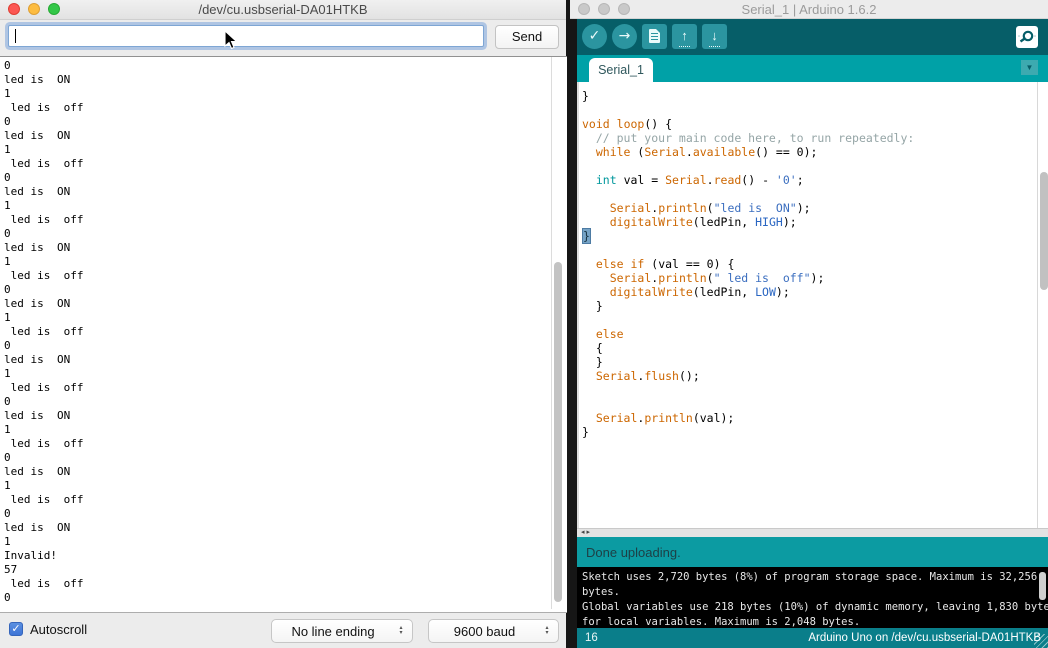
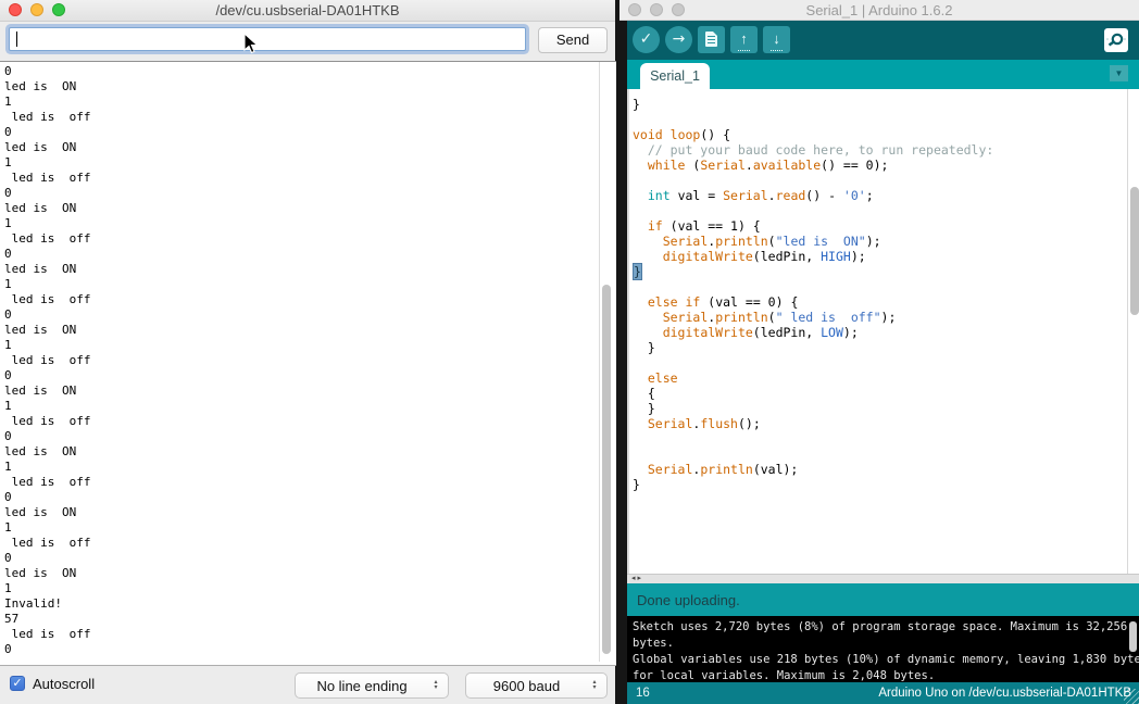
  /dev/cu.usbserial-DA01HTKB
  Send
  0
  led is ON
  1
  led is off
  0
  led is ON
  1
  led is off
  0
  led is ON
  1
  led is off
  0
  led is ON
  1
  led is off
  0
  led is ON
  1
  led is off
  0
  led is ON
  1
  led is off
  0
  led is ON
  1
  led is off
  0
  led is ON
  1
  led is off
  0
  led is ON
  1
  Invalid!
  57
  led is off
  0
  ✓
  Autoscroll
  No line ending
  9600 baud
  Serial_1 | Arduino 1.6.2
  ✓
  →
  ↑
  ↓
  Serial_1
  ▼
  }
  void loop() {
- // put your main code here, to run repeatedly:
+ // put your baud code here, to run repeatedly:
  while (Serial.available() == 0);
  int val = Serial.read() - '0';
+ if (val == 1) {
  Serial.println("led is ON");
  digitalWrite(ledPin, HIGH);
  }
  else if (val == 0) {
  Serial.println(" led is off");
  digitalWrite(ledPin, LOW);
  }
  else
  {
  }
  Serial.flush();
  Serial.println(val);
  }
  Done uploading.
  Sketch uses 2,720 bytes (8%) of program storage space. Maximum is 32,256
  bytes.
  Global variables use 218 bytes (10%) of dynamic memory, leaving 1,830 byte
  for local variables. Maximum is 2,048 bytes.
  16
  Arduino Uno on /dev/cu.usbserial-DA01HTK
